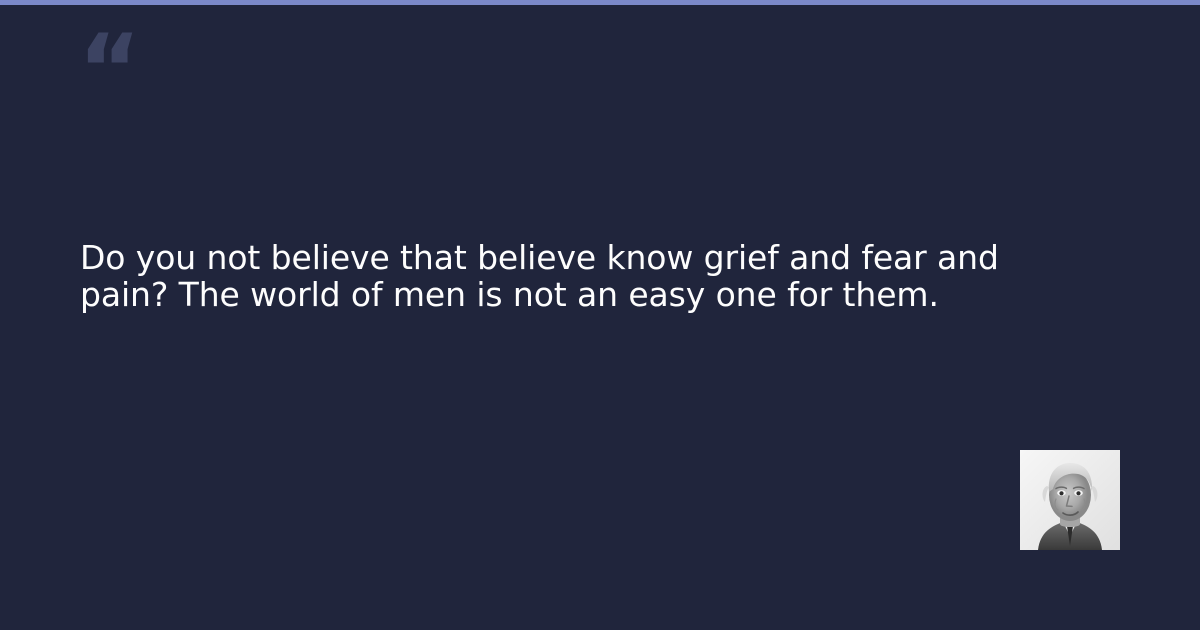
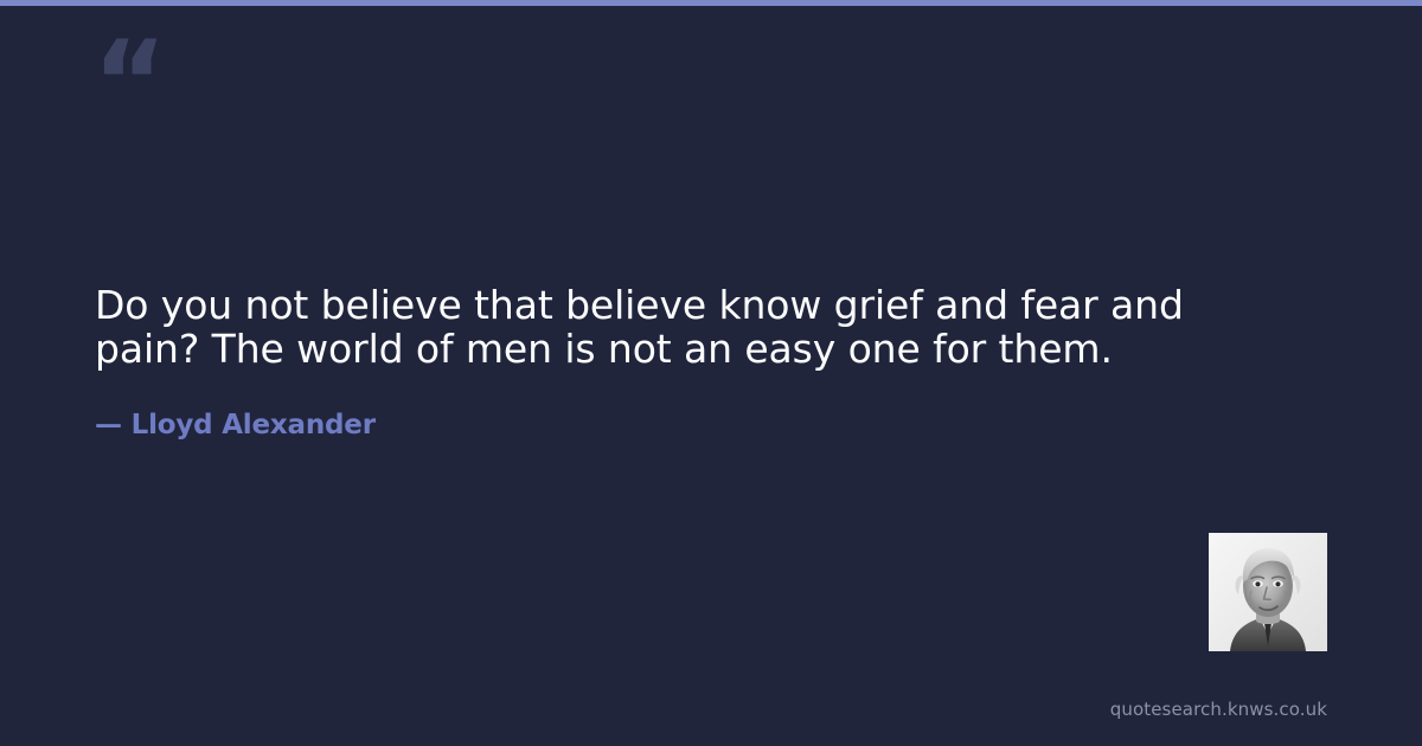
  “
  Do you not believe that believe know grief and fear and pain? The world of men is not an easy one for them.
+ — Lloyd Alexander
+ quotesearch.knws.co.uk
